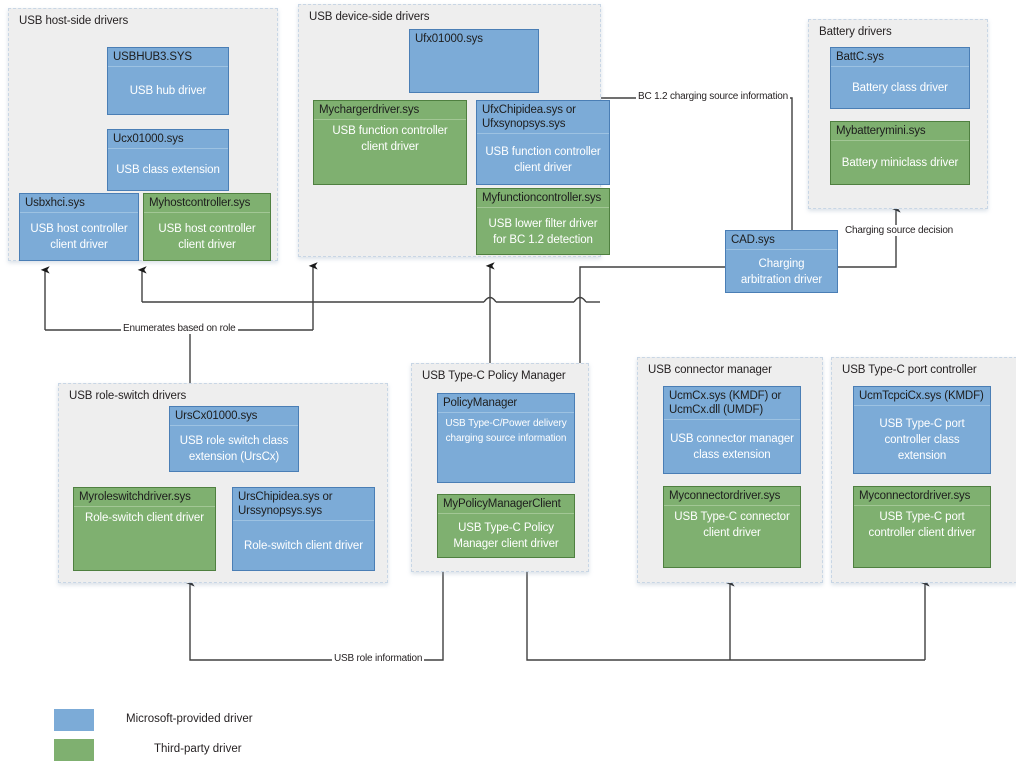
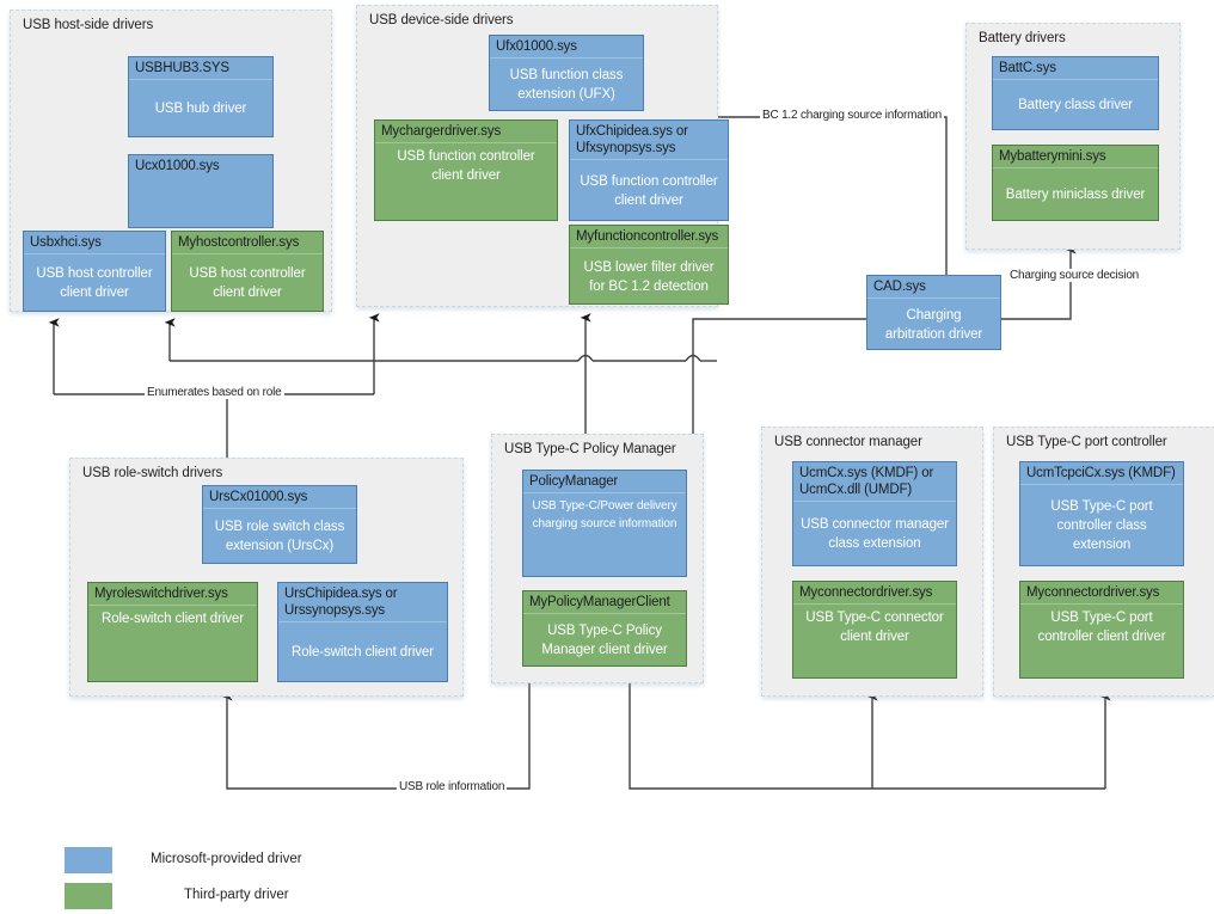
  BC 1.2 charging source information
  Charging source decision
  Enumerates based on role
  USB role information
  USB host-side drivers
  USBHUB3.SYS
  USB hub driver
  Ucx01000.sys
- USB class extension
  Usbxhci.sys
  USB host controller
  client driver
  Myhostcontroller.sys
  USB host controller
  client driver
  USB device-side drivers
  Ufx01000.sys
+ USB function class
+ extension (UFX)
  Mychargerdriver.sys
  USB function controller
  client driver
  UfxChipidea.sys or
  Ufxsynopsys.sys
  USB function controller
  client driver
  Myfunctioncontroller.sys
  USB lower filter driver
  for BC 1.2 detection
  Battery drivers
  BattC.sys
  Battery class driver
  Mybatterymini.sys
  Battery miniclass driver
  CAD.sys
  Charging
  arbitration driver
  USB role-switch drivers
  UrsCx01000.sys
  USB role switch class
  extension (UrsCx)
  Myroleswitchdriver.sys
  Role-switch client driver
  UrsChipidea.sys or
  Urssynopsys.sys
  Role-switch client driver
  USB Type-C Policy Manager
  PolicyManager
  USB Type-C/Power delivery
  charging source information
  MyPolicyManagerClient
  USB Type-C Policy
  Manager client driver
  USB connector manager
  UcmCx.sys (KMDF) or
  UcmCx.dll (UMDF)
  USB connector manager
  class extension
  Myconnectordriver.sys
  USB Type-C connector
  client driver
  USB Type-C port controller
  UcmTcpciCx.sys (KMDF)
  USB Type-C port
  controller class
  extension
  Myconnectordriver.sys
  USB Type-C port
  controller client driver
  Microsoft-provided driver
  Third-party driver
